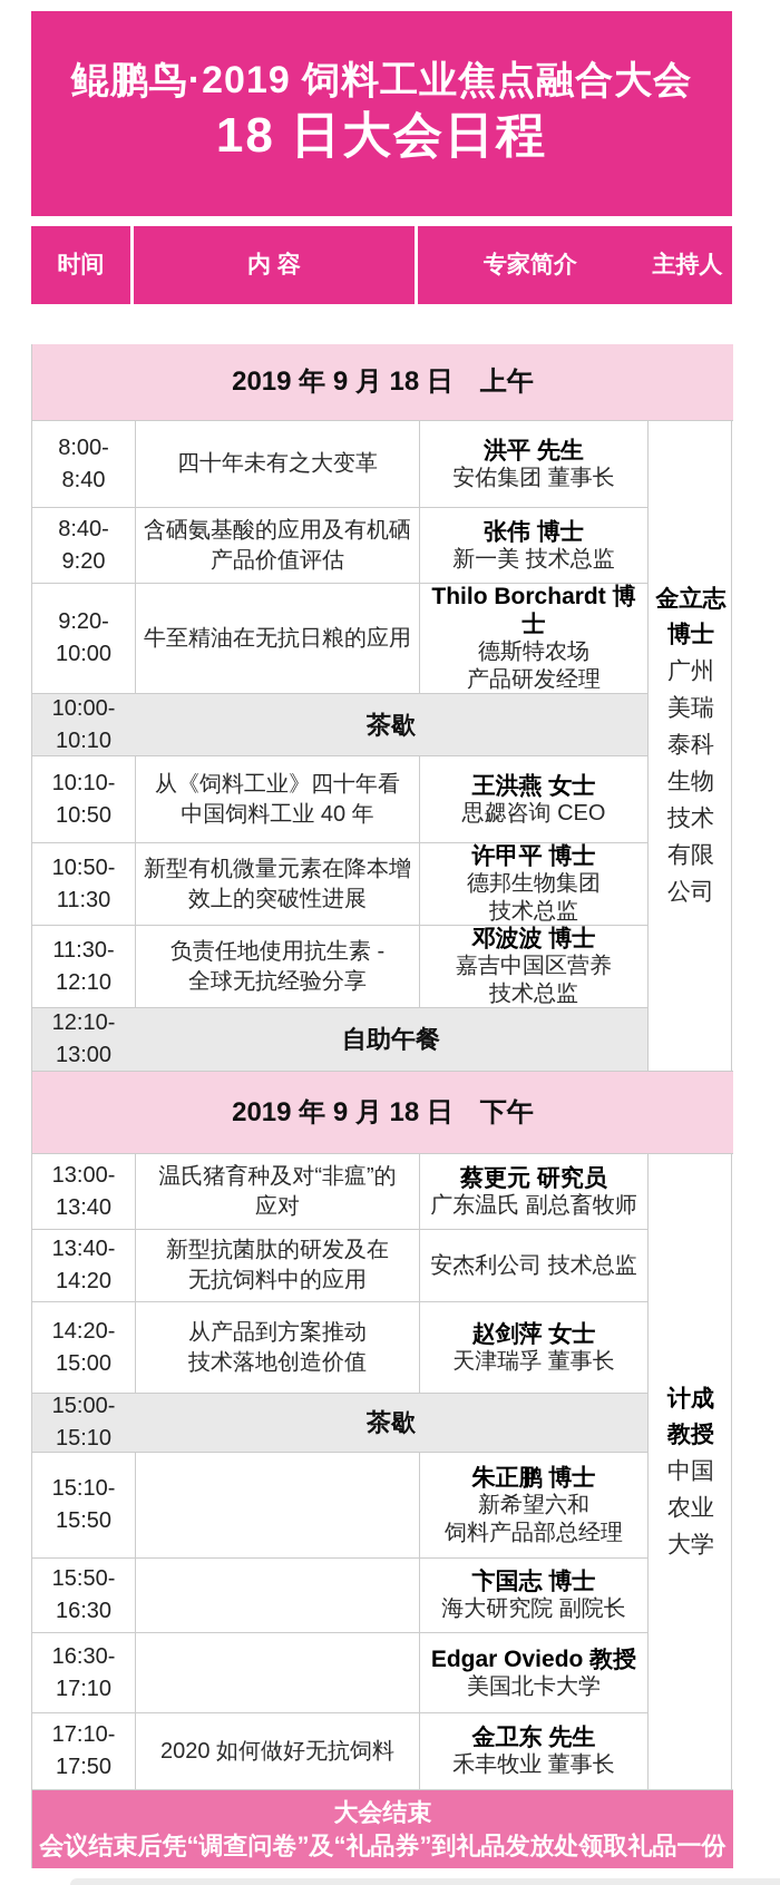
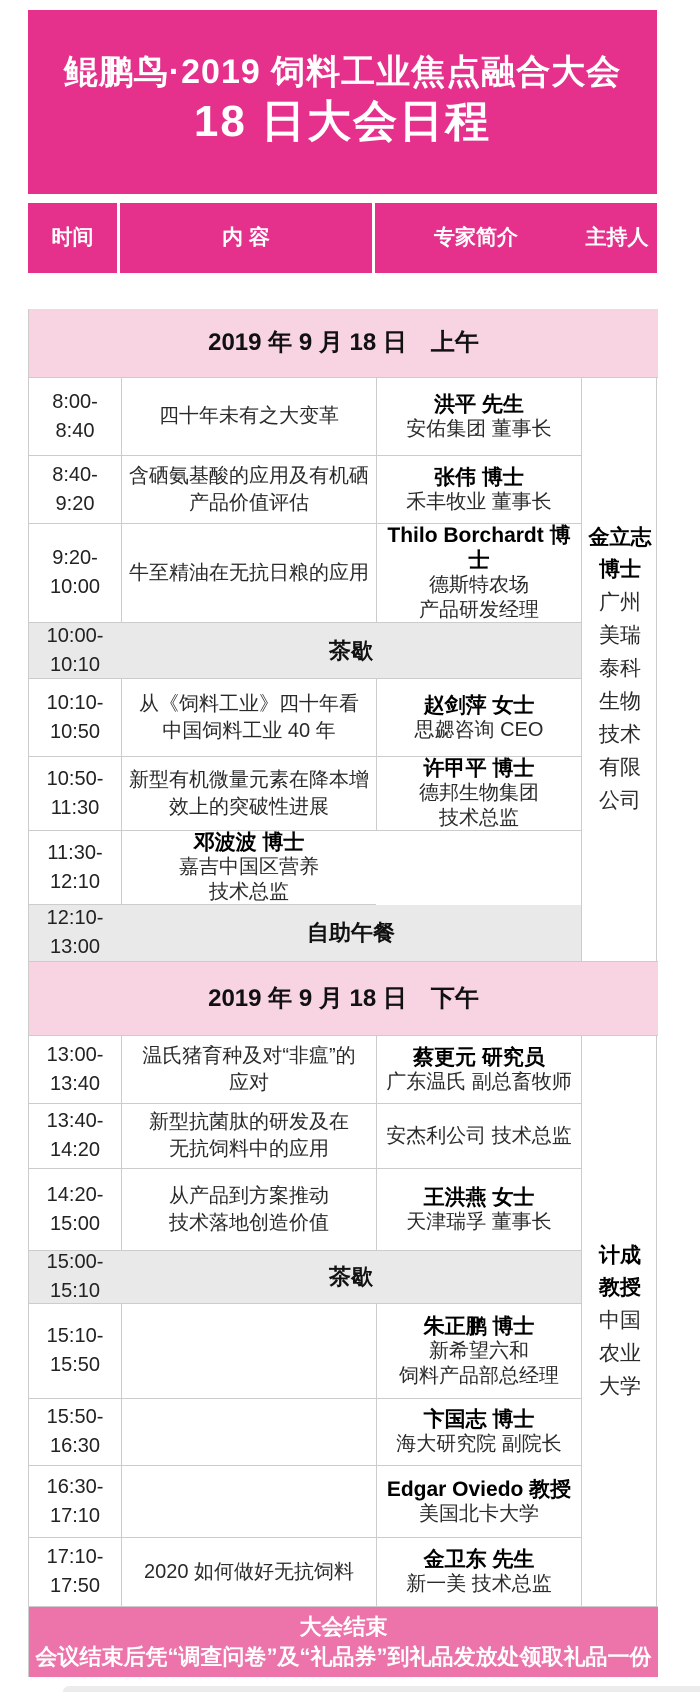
  鲲鹏鸟·2019 饲料工业焦点融合大会
  18 日大会日程
  时间
  内 容
  专家简介
  主持人
  2019 年 9 月 18 日 上午
  8:00-
  8:40
  四十年未有之大变革
  洪平 先生
  安佑集团 董事长
  金立志
  博士
  广州
  美瑞
  泰科
  生物
  技术
  有限
  公司
  8:40-
  9:20
  含硒氨基酸的应用及有机硒
  产品价值评估
  张伟 博士
- 新一美 技术总监
+ 禾丰牧业 董事长
  9:20-
  10:00
  牛至精油在无抗日粮的应用
  Thilo Borchardt 博士
  德斯特农场
  产品研发经理
  10:00-
  10:10
  茶歇
  10:10-
  10:50
  从《饲料工业》四十年看
  中国饲料工业 40 年
- 王洪燕 女士
+ 赵剑萍 女士
  思勰咨询 CEO
  10:50-
  11:30
  新型有机微量元素在降本增
  效上的突破性进展
  许甲平 博士
  德邦生物集团
  技术总监
  11:30-
  12:10
- 负责任地使用抗生素 -
- 全球无抗经验分享
  邓波波 博士
  嘉吉中国区营养
  技术总监
  12:10-
  13:00
  自助午餐
  2019 年 9 月 18 日 下午
  13:00-
  13:40
  温氏猪育种及对“非瘟”的
  应对
  蔡更元 研究员
  广东温氏 副总畜牧师
  计成
  教授
  中国
  农业
  大学
  13:40-
  14:20
  新型抗菌肽的研发及在
  无抗饲料中的应用
  安杰利公司 技术总监
  14:20-
  15:00
  从产品到方案推动
  技术落地创造价值
- 赵剑萍 女士
+ 王洪燕 女士
  天津瑞孚 董事长
  15:00-
  15:10
  茶歇
  15:10-
  15:50
  朱正鹏 博士
  新希望六和
  饲料产品部总经理
  15:50-
  16:30
  卞国志 博士
  海大研究院 副院长
  16:30-
  17:10
  Edgar Oviedo 教授
  美国北卡大学
  17:10-
  17:50
  2020 如何做好无抗饲料
  金卫东 先生
- 禾丰牧业 董事长
+ 新一美 技术总监
  大会结束
  会议结束后凭“调查问卷”及“礼品券”到礼品发放处领取礼品一份
